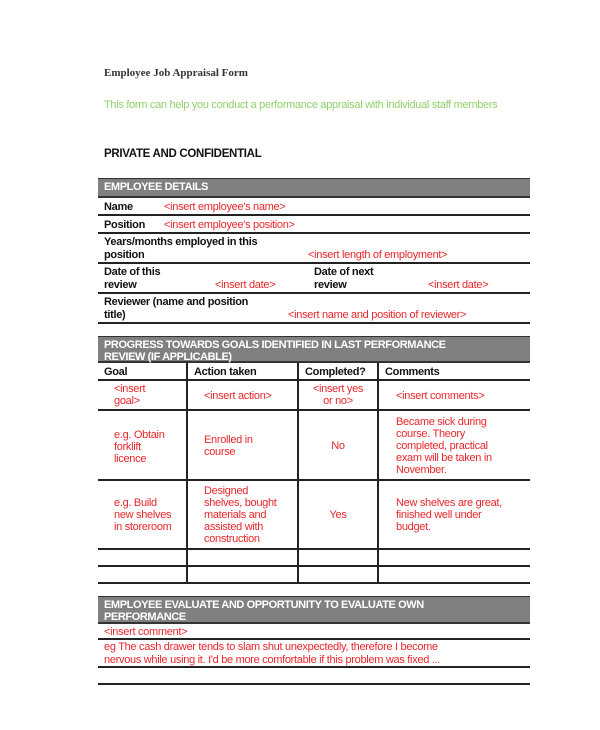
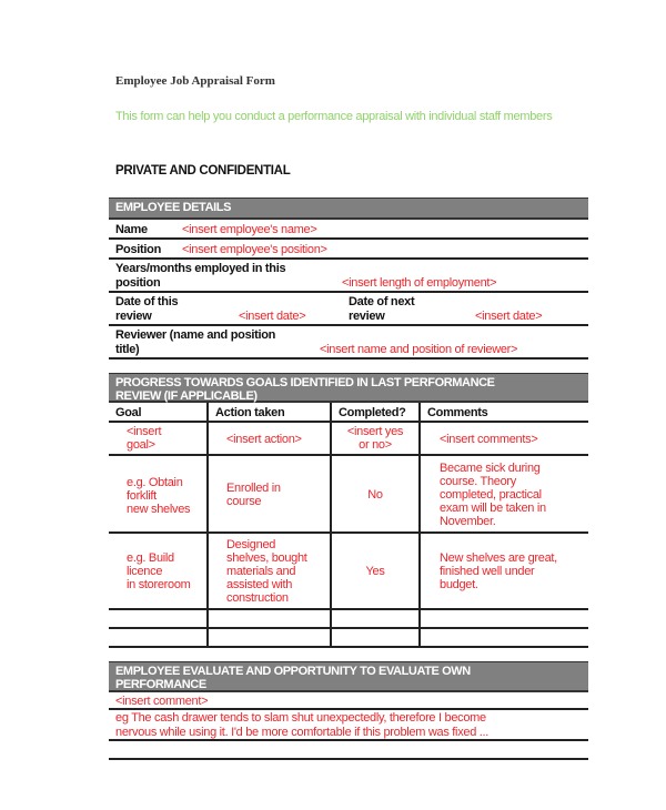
  Employee Job Appraisal Form
  This form can help you conduct a performance appraisal with individual staff members
  PRIVATE AND CONFIDENTIAL
  EMPLOYEE DETAILS
  Name
  <insert employee's name>
  Position
  <insert employee's position>
  Years/months employed in this
  position
  <insert length of employment>
  Date of this
  review
  <insert date>
  Date of next
  review
  <insert date>
  Reviewer (name and position
  title)
  <insert name and position of reviewer>
  PROGRESS TOWARDS GOALS IDENTIFIED IN LAST PERFORMANCE
  REVIEW (IF APPLICABLE)
  Goal
  Action taken
  Completed?
  Comments
  <insert
  goal>
  <insert action>
  <insert yes
  or no>
  <insert comments>
  e.g. Obtain
  forklift
- licence
+ new shelves
  Enrolled in
  course
  No
  Became sick during
  course. Theory
  completed, practical
  exam will be taken in
  November.
  e.g. Build
- new shelves
+ licence
  in storeroom
  Designed
  shelves, bought
  materials and
  assisted with
  construction
  Yes
  New shelves are great,
  finished well under
  budget.
  EMPLOYEE EVALUATE AND OPPORTUNITY TO EVALUATE OWN
  PERFORMANCE
  <insert comment>
  eg The cash drawer tends to slam shut unexpectedly, therefore I become
  nervous while using it. I'd be more comfortable if this problem was fixed ...
